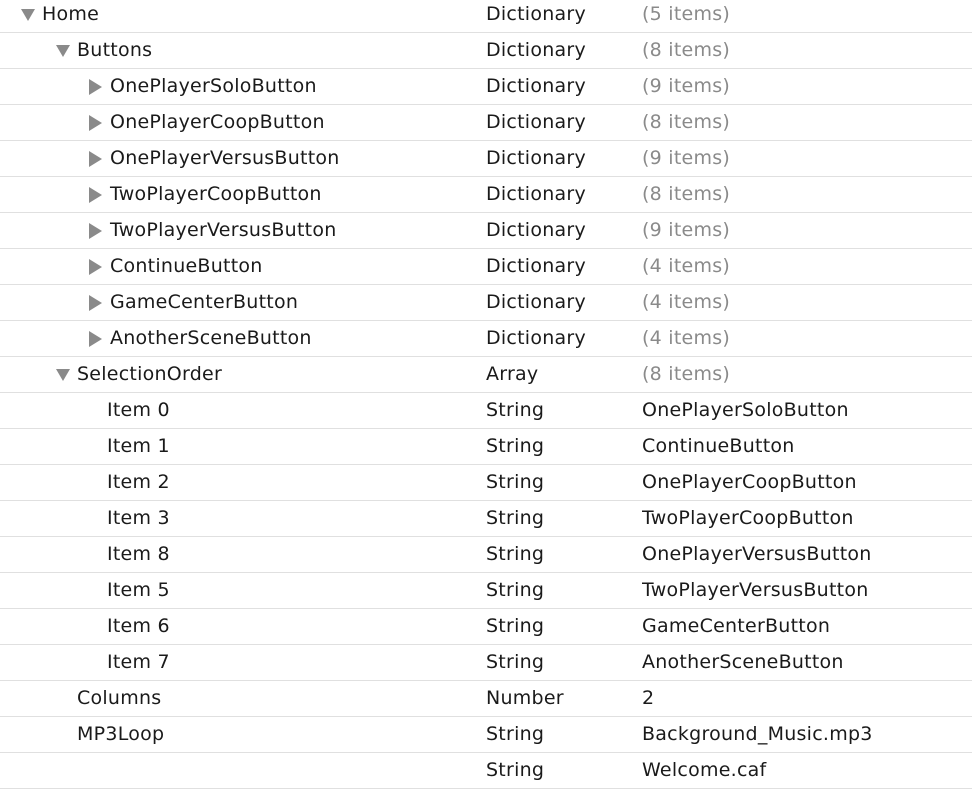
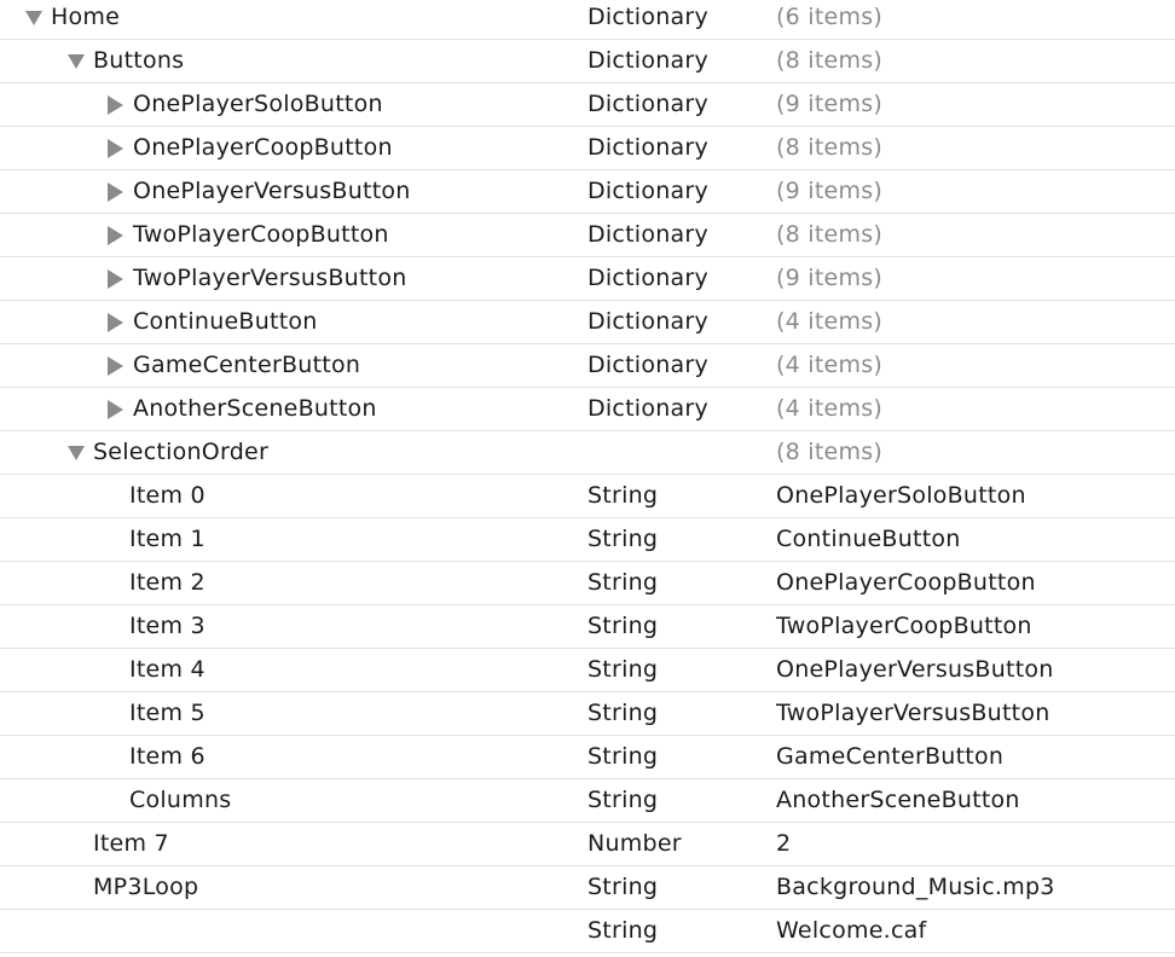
  Home
  Dictionary
- (5 items)
+ (6 items)
  Buttons
  Dictionary
  (8 items)
  OnePlayerSoloButton
  Dictionary
  (9 items)
  OnePlayerCoopButton
  Dictionary
  (8 items)
  OnePlayerVersusButton
  Dictionary
  (9 items)
  TwoPlayerCoopButton
  Dictionary
  (8 items)
  TwoPlayerVersusButton
  Dictionary
  (9 items)
  ContinueButton
  Dictionary
  (4 items)
  GameCenterButton
  Dictionary
  (4 items)
  AnotherSceneButton
  Dictionary
  (4 items)
  SelectionOrder
- Array
  (8 items)
  Item 0
  String
  OnePlayerSoloButton
  Item 1
  String
  ContinueButton
  Item 2
  String
  OnePlayerCoopButton
  Item 3
  String
  TwoPlayerCoopButton
- Item 8
+ Item 4
  String
  OnePlayerVersusButton
  Item 5
  String
  TwoPlayerVersusButton
  Item 6
  String
  GameCenterButton
- Item 7
+ Columns
  String
  AnotherSceneButton
- Columns
+ Item 7
  Number
  2
  MP3Loop
  String
  Background_Music.mp3
  String
  Welcome.caf
